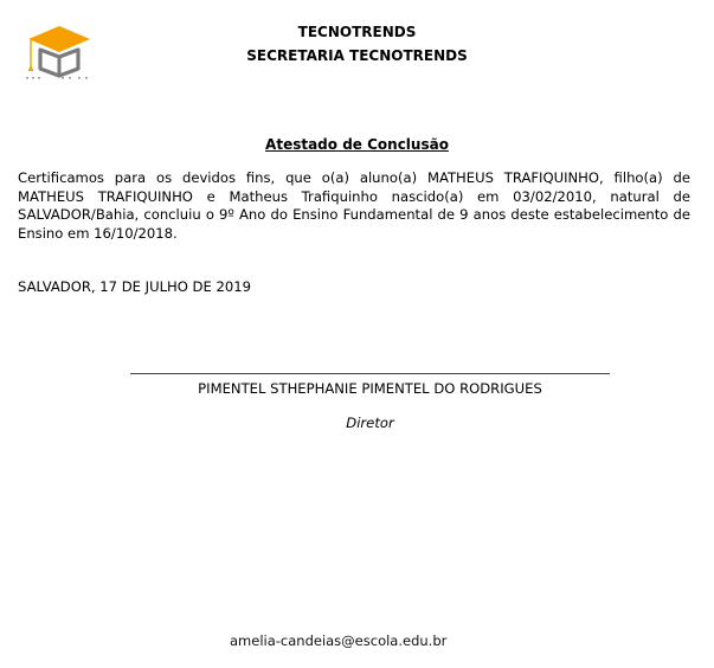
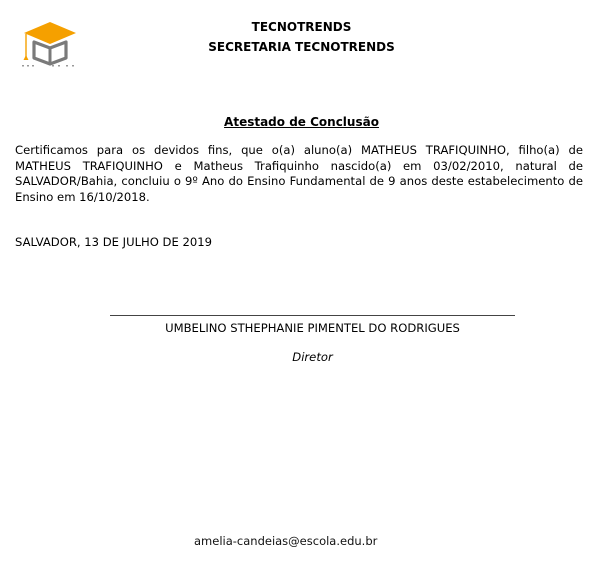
  TECNOTRENDS
  SECRETARIA TECNOTRENDS
  Atestado de Conclusão
  Certificamos para os devidos fins, que o(a) aluno(a) MATHEUS TRAFIQUINHO, filho(a) de MATHEUS TRAFIQUINHO e Matheus Trafiquinho nascido(a) em 03/02/2010, natural de SALVADOR/Bahia, concluiu o 9º Ano do Ensino Fundamental de 9 anos deste estabelecimento de Ensino em 16/10/2018.
- SALVADOR, 17 DE JULHO DE 2019
+ SALVADOR, 13 DE JULHO DE 2019
- PIMENTEL STHEPHANIE PIMENTEL DO RODRIGUES
+ UMBELINO STHEPHANIE PIMENTEL DO RODRIGUES
  Diretor
  amelia-candeias@escola.edu.br
